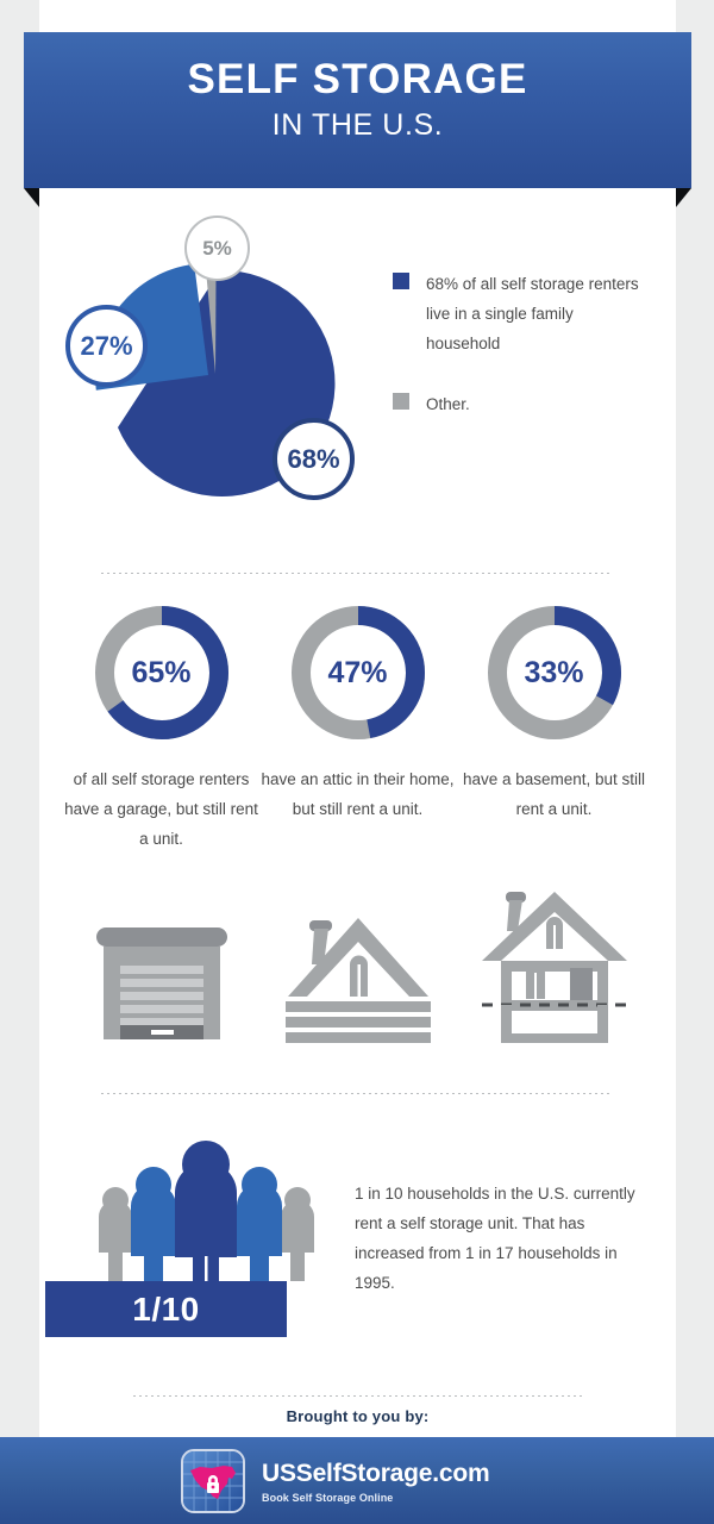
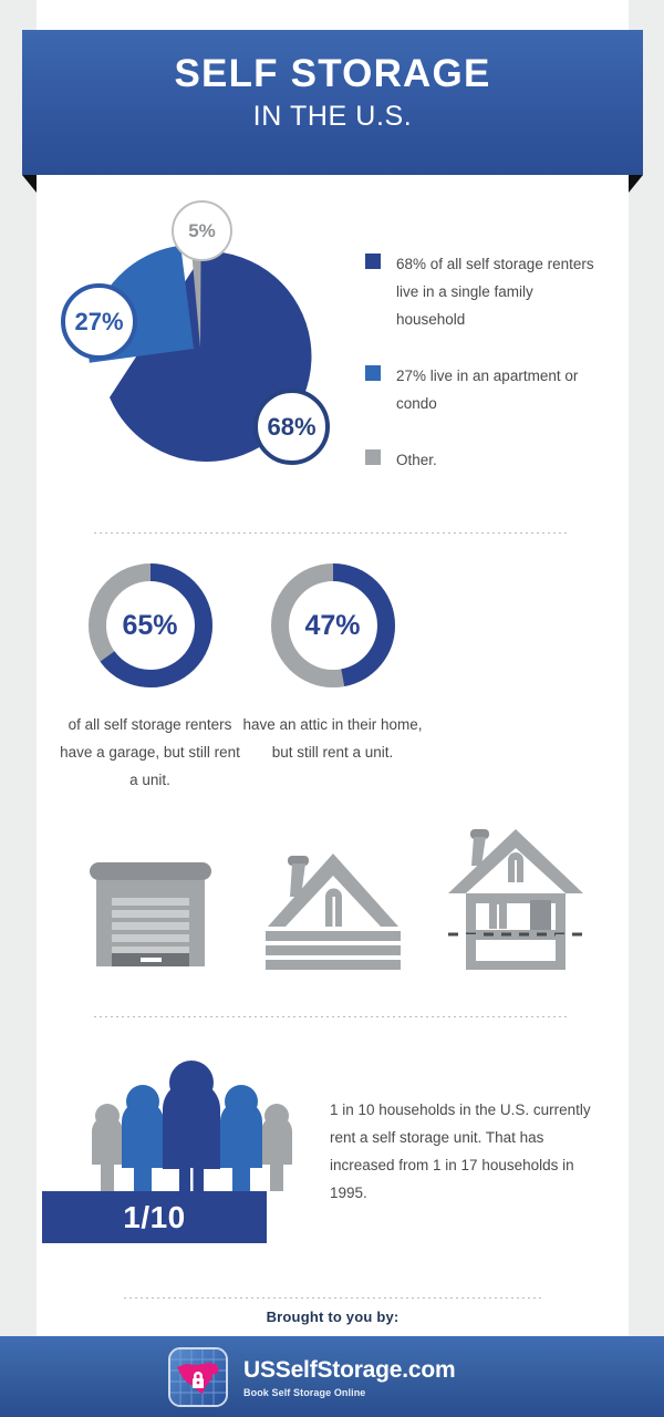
  SELF STORAGE
  IN THE U.S.
  5%
  27%
  68%
  68% of all self storage renters live in a single family household
+ 27% live in an apartment or condo
  Other.
  65%
  of all self storage renters have a garage, but still rent a unit.
  47%
  have an attic in their home, but still rent a unit.
- 33%
- have a basement, but still rent a unit.
  1 in 10 households in the U.S. currently rent a self storage unit. That has increased from 1 in 17 households in 1995.
  1/10
  Brought to you by:
  USSelfStorage.com
  Book Self Storage Online
